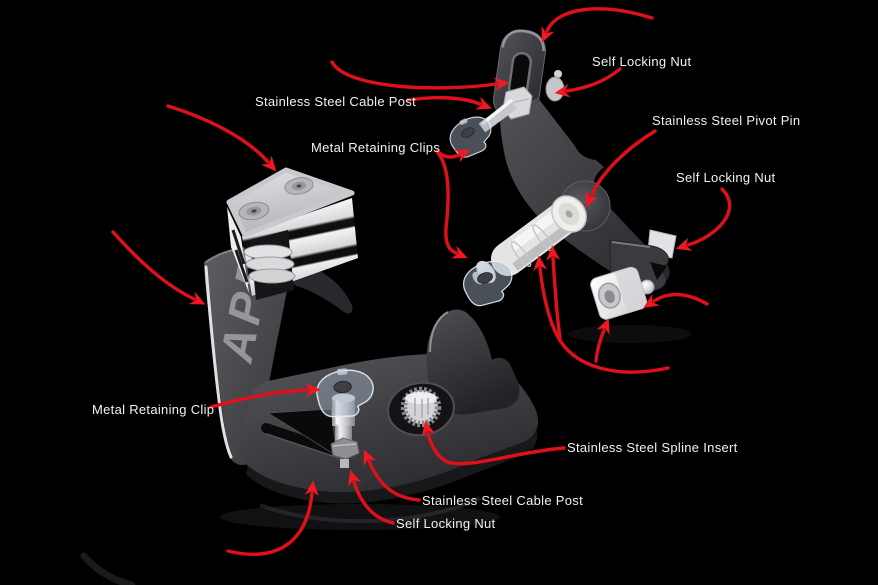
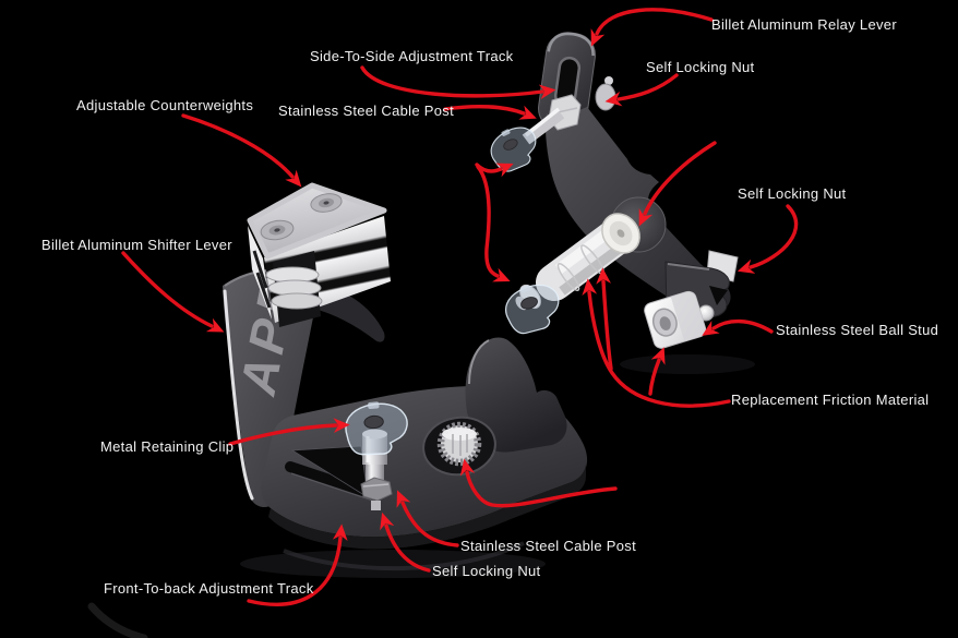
+ Billet Aluminum Relay Lever
+ Side-To-Side Adjustment Track
  Self Locking Nut
  Stainless Steel Cable Post
- Stainless Steel Pivot Pin
- Metal Retaining Clips
  Self Locking Nut
+ Adjustable Counterweights
+ Billet Aluminum Shifter Lever
+ Stainless Steel Ball Stud
+ Replacement Friction Material
  Metal Retaining Clip
- Stainless Steel Spline Insert
  Stainless Steel Cable Post
  Self Locking Nut
+ Front-To-back Adjustment Track
